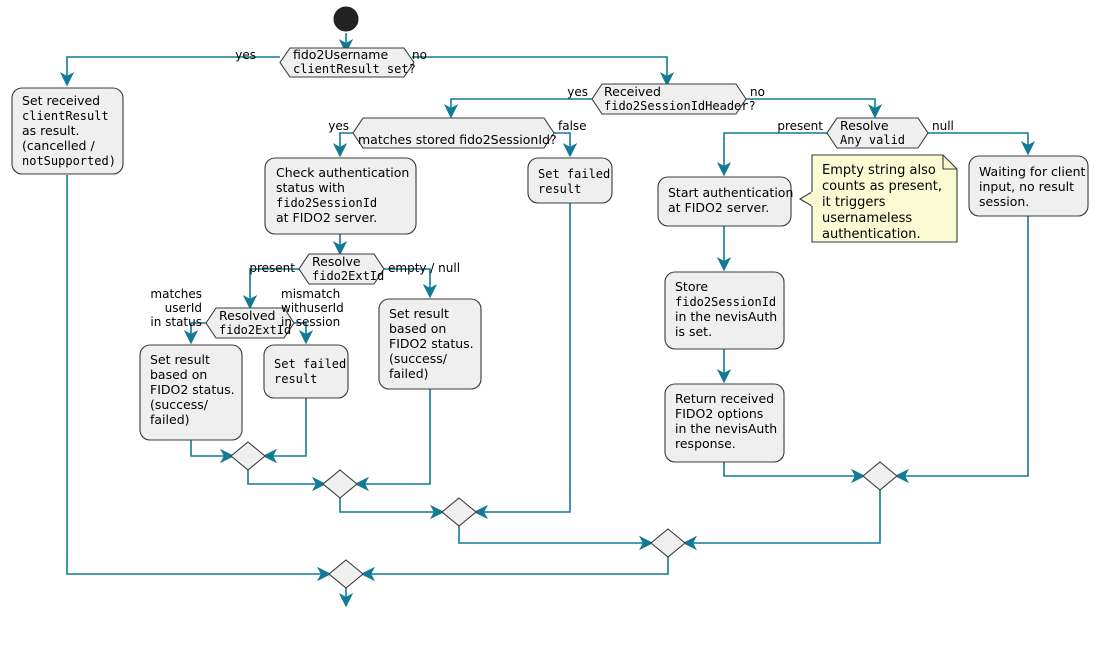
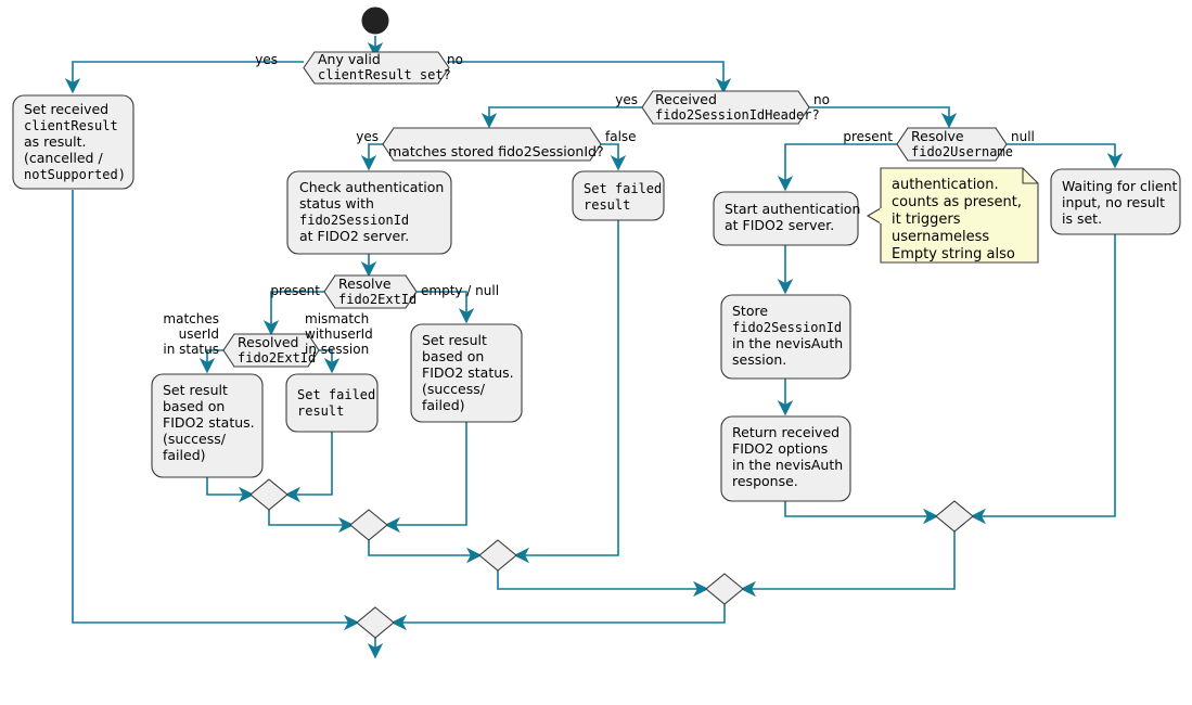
- fido2Username
+ Any valid
  clientResult set?
  yes
  no
  Received
  fido2SessionIdHeader?
  yes
  no
  matches stored fido2SessionId?
  yes
  false
  Resolve
- Any valid
+ fido2Username
  present
  null
  Resolve
  fido2ExtId
  present
  empty / null
  Resolved
  fido2ExtId
  matches
  userId
  in status
  mismatch
  withuserId
  in session
  Set received
  clientResult
  as result.
  (cancelled /
  notSupported)
  Check authentication
  status with
  fido2SessionId
  at FIDO2 server.
  Set failed
  result
  Set result
  based on
  FIDO2 status.
  (success/
  failed)
  Set failed
  result
  Set result
  based on
  FIDO2 status.
  (success/
  failed)
  Start authentication
  at FIDO2 server.
- Empty string also
+ authentication.
  counts as present,
  it triggers
  usernameless
- authentication.
+ Empty string also
  Store
  fido2SessionId
  in the nevisAuth
- is set.
+ session.
  Return received
  FIDO2 options
  in the nevisAuth
  response.
  Waiting for client
  input, no result
- session.
+ is set.
